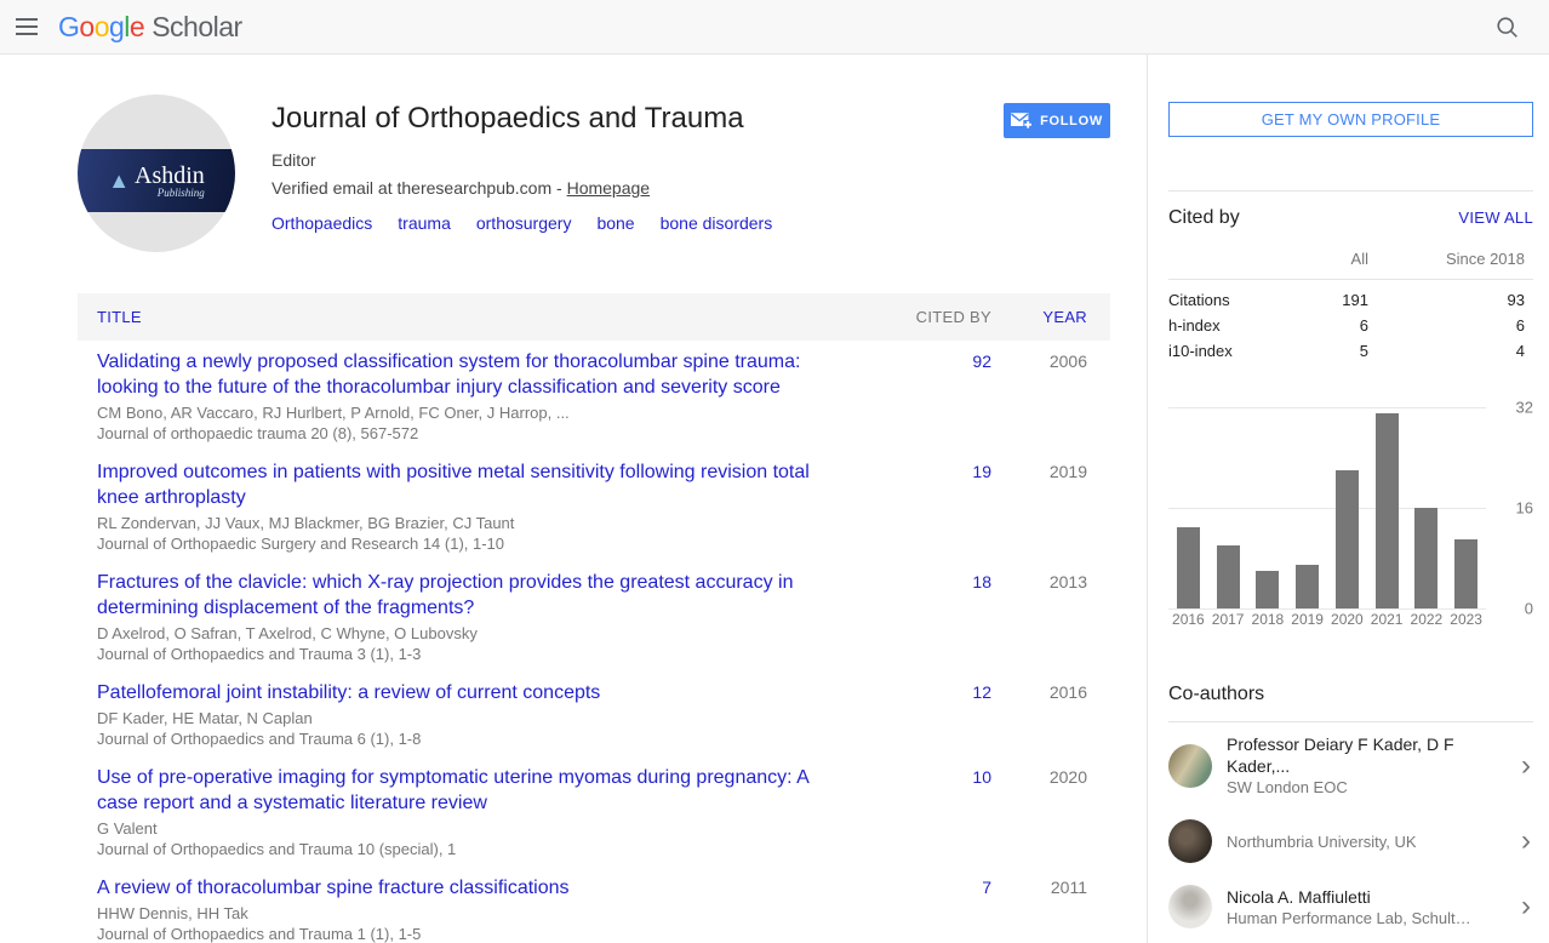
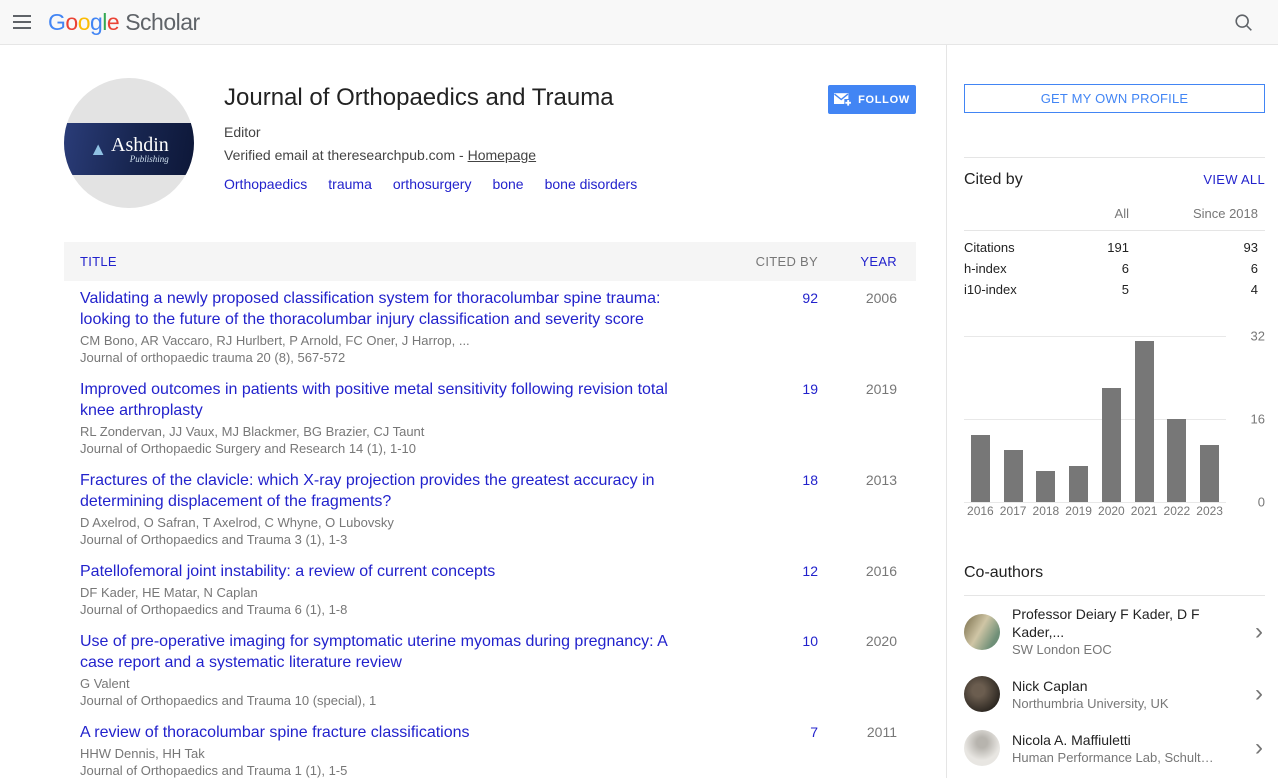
  Google
  Scholar
  ▲
  Ashdin
  Publishing
  Journal of Orthopaedics and Trauma
  Editor
  Verified email at theresearchpub.com - Homepage
  Orthopaedics
  trauma
  orthosurgery
  bone
  bone disorders
  FOLLOW
  TITLE
  CITED BY
  YEAR
  Validating a newly proposed classification system for thoracolumbar spine trauma: looking to the future of the thoracolumbar injury classification and severity score
  CM Bono, AR Vaccaro, RJ Hurlbert, P Arnold, FC Oner, J Harrop, ...
  Journal of orthopaedic trauma 20 (8), 567-572
  92
  2006
  Improved outcomes in patients with positive metal sensitivity following revision total knee arthroplasty
  RL Zondervan, JJ Vaux, MJ Blackmer, BG Brazier, CJ Taunt
  Journal of Orthopaedic Surgery and Research 14 (1), 1-10
  19
  2019
  Fractures of the clavicle: which X-ray projection provides the greatest accuracy in determining displacement of the fragments?
  D Axelrod, O Safran, T Axelrod, C Whyne, O Lubovsky
  Journal of Orthopaedics and Trauma 3 (1), 1-3
  18
  2013
  Patellofemoral joint instability: a review of current concepts
  DF Kader, HE Matar, N Caplan
  Journal of Orthopaedics and Trauma 6 (1), 1-8
  12
  2016
  Use of pre-operative imaging for symptomatic uterine myomas during pregnancy: A case report and a systematic literature review
  G Valent
  Journal of Orthopaedics and Trauma 10 (special), 1
  10
  2020
  A review of thoracolumbar spine fracture classifications
  HHW Dennis, HH Tak
  Journal of Orthopaedics and Trauma 1 (1), 1-5
  7
  2011
  GET MY OWN PROFILE
  Cited by
  VIEW ALL
  	All	Since 2018
  Citations	191	93
  h-index	6	6
  i10-index	5	4
  32
  16
  0
  2016
  2017
  2018
  2019
  2020
  2021
  2022
  2023
  Co-authors
  Professor Deiary F Kader, D F Kader,...
  SW London EOC
  ›
+ Nick Caplan
  Northumbria University, UK
  ›
  Nicola A. Maffiuletti
  Human Performance Lab, Schult…
  ›
